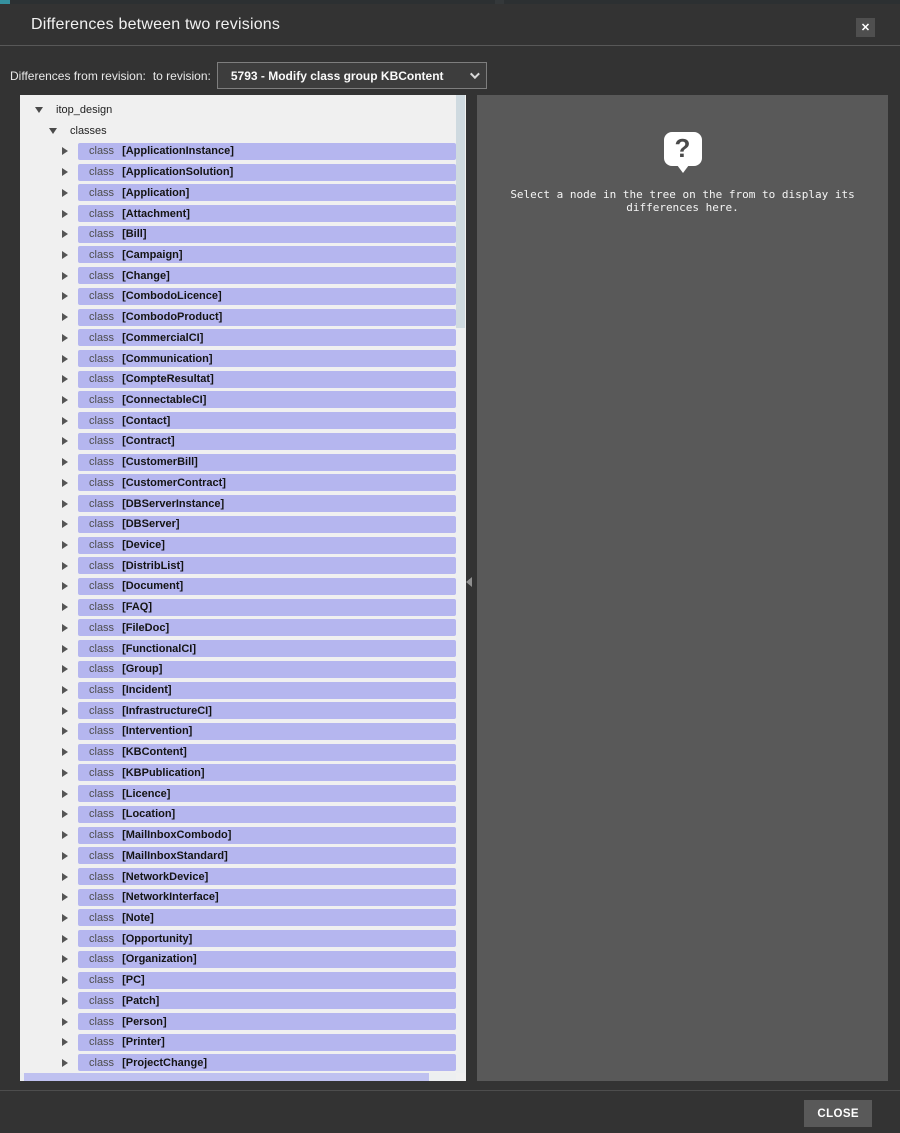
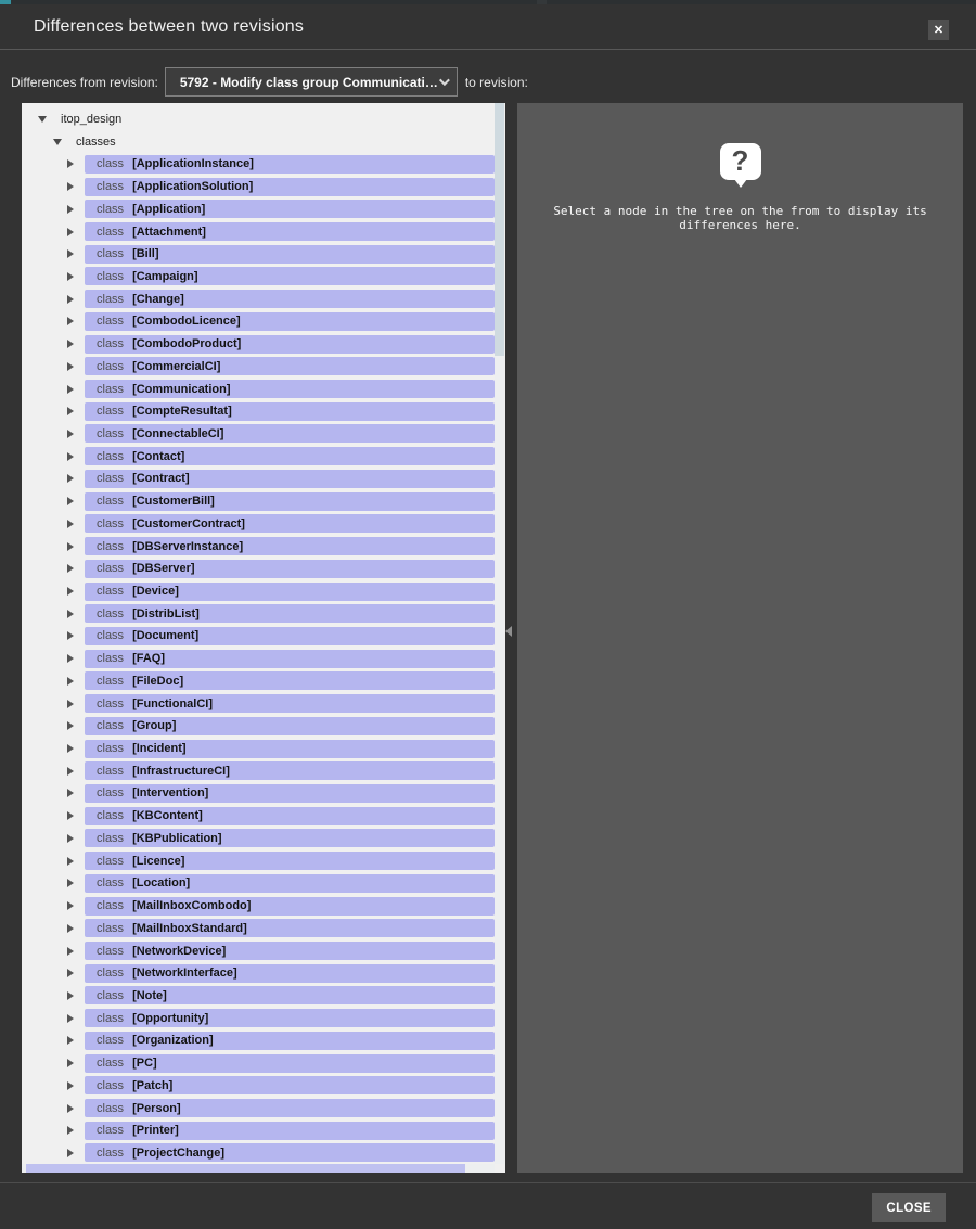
  Differences between two revisions
  ✕
  Differences from revision:
+ 5792 - Modify class group Communication
  to revision:
- 5793 - Modify class group KBContent
  itop_design
  classes
  class
  [ApplicationInstance]
  class
  [ApplicationSolution]
  class
  [Application]
  class
  [Attachment]
  class
  [Bill]
  class
  [Campaign]
  class
  [Change]
  class
  [CombodoLicence]
  class
  [CombodoProduct]
  class
  [CommercialCI]
  class
  [Communication]
  class
  [CompteResultat]
  class
  [ConnectableCI]
  class
  [Contact]
  class
  [Contract]
  class
  [CustomerBill]
  class
  [CustomerContract]
  class
  [DBServerInstance]
  class
  [DBServer]
  class
  [Device]
  class
  [DistribList]
  class
  [Document]
  class
  [FAQ]
  class
  [FileDoc]
  class
  [FunctionalCI]
  class
  [Group]
  class
  [Incident]
  class
  [InfrastructureCI]
  class
  [Intervention]
  class
  [KBContent]
  class
  [KBPublication]
  class
  [Licence]
  class
  [Location]
  class
  [MailInboxCombodo]
  class
  [MailInboxStandard]
  class
  [NetworkDevice]
  class
  [NetworkInterface]
  class
  [Note]
  class
  [Opportunity]
  class
  [Organization]
  class
  [PC]
  class
  [Patch]
  class
  [Person]
  class
  [Printer]
  class
  [ProjectChange]
  ?
  Select a node in the tree on the from to display its differences here.
  CLOSE
